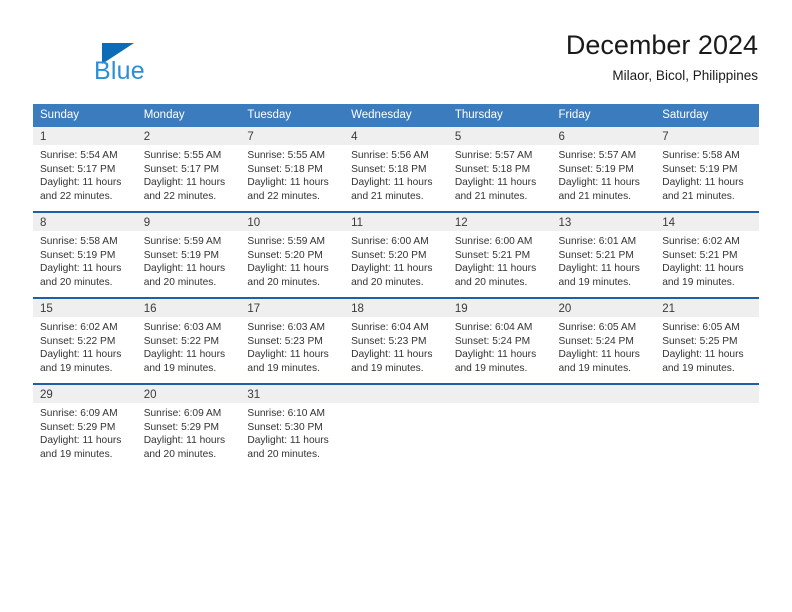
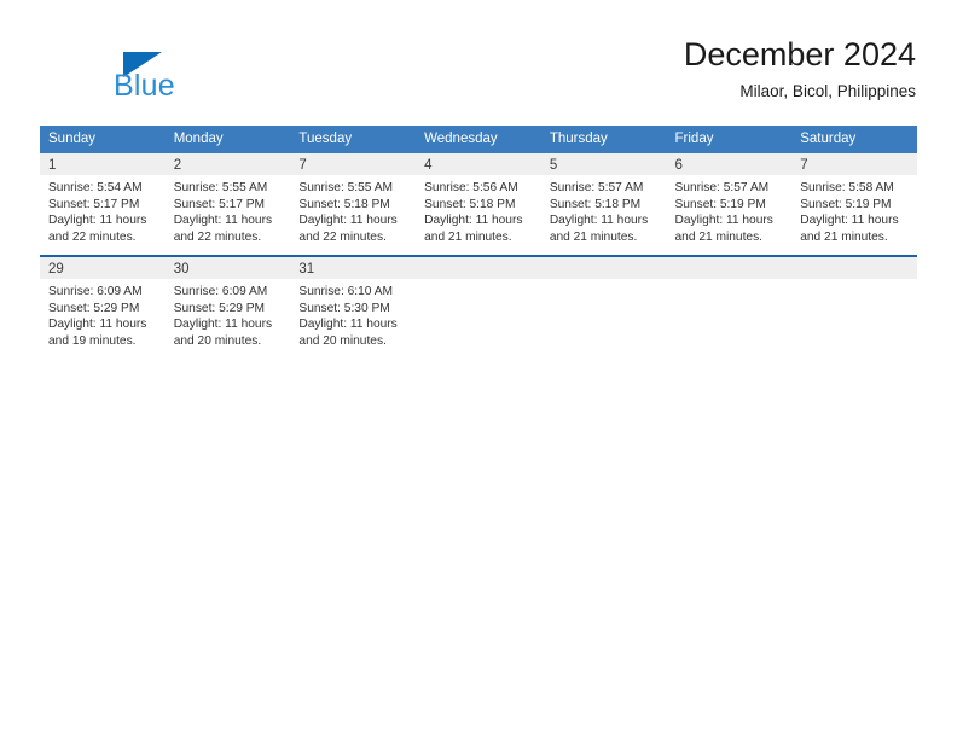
  Blue
  December 2024
  Milaor, Bicol, Philippines
  Sunday	Monday	Tuesday	Wednesday	Thursday	Friday	Saturday
  1 Sunrise: 5:54 AM Sunset: 5:17 PM Daylight: 11 hours and 22 minutes.	2 Sunrise: 5:55 AM Sunset: 5:17 PM Daylight: 11 hours and 22 minutes.	7 Sunrise: 5:55 AM Sunset: 5:18 PM Daylight: 11 hours and 22 minutes.	4 Sunrise: 5:56 AM Sunset: 5:18 PM Daylight: 11 hours and 21 minutes.	5 Sunrise: 5:57 AM Sunset: 5:18 PM Daylight: 11 hours and 21 minutes.	6 Sunrise: 5:57 AM Sunset: 5:19 PM Daylight: 11 hours and 21 minutes.	7 Sunrise: 5:58 AM Sunset: 5:19 PM Daylight: 11 hours and 21 minutes.
- 8 Sunrise: 5:58 AM Sunset: 5:19 PM Daylight: 11 hours and 20 minutes.	9 Sunrise: 5:59 AM Sunset: 5:19 PM Daylight: 11 hours and 20 minutes.	10 Sunrise: 5:59 AM Sunset: 5:20 PM Daylight: 11 hours and 20 minutes.	11 Sunrise: 6:00 AM Sunset: 5:20 PM Daylight: 11 hours and 20 minutes.	12 Sunrise: 6:00 AM Sunset: 5:21 PM Daylight: 11 hours and 20 minutes.	13 Sunrise: 6:01 AM Sunset: 5:21 PM Daylight: 11 hours and 19 minutes.	14 Sunrise: 6:02 AM Sunset: 5:21 PM Daylight: 11 hours and 19 minutes.
- 15 Sunrise: 6:02 AM Sunset: 5:22 PM Daylight: 11 hours and 19 minutes.	16 Sunrise: 6:03 AM Sunset: 5:22 PM Daylight: 11 hours and 19 minutes.	17 Sunrise: 6:03 AM Sunset: 5:23 PM Daylight: 11 hours and 19 minutes.	18 Sunrise: 6:04 AM Sunset: 5:23 PM Daylight: 11 hours and 19 minutes.	19 Sunrise: 6:04 AM Sunset: 5:24 PM Daylight: 11 hours and 19 minutes.	20 Sunrise: 6:05 AM Sunset: 5:24 PM Daylight: 11 hours and 19 minutes.	21 Sunrise: 6:05 AM Sunset: 5:25 PM Daylight: 11 hours and 19 minutes.
- 29 Sunrise: 6:09 AM Sunset: 5:29 PM Daylight: 11 hours and 19 minutes.	20 Sunrise: 6:09 AM Sunset: 5:29 PM Daylight: 11 hours and 20 minutes.	31 Sunrise: 6:10 AM Sunset: 5:30 PM Daylight: 11 hours and 20 minutes.
+ 29 Sunrise: 6:09 AM Sunset: 5:29 PM Daylight: 11 hours and 19 minutes.	30 Sunrise: 6:09 AM Sunset: 5:29 PM Daylight: 11 hours and 20 minutes.	31 Sunrise: 6:10 AM Sunset: 5:30 PM Daylight: 11 hours and 20 minutes.
